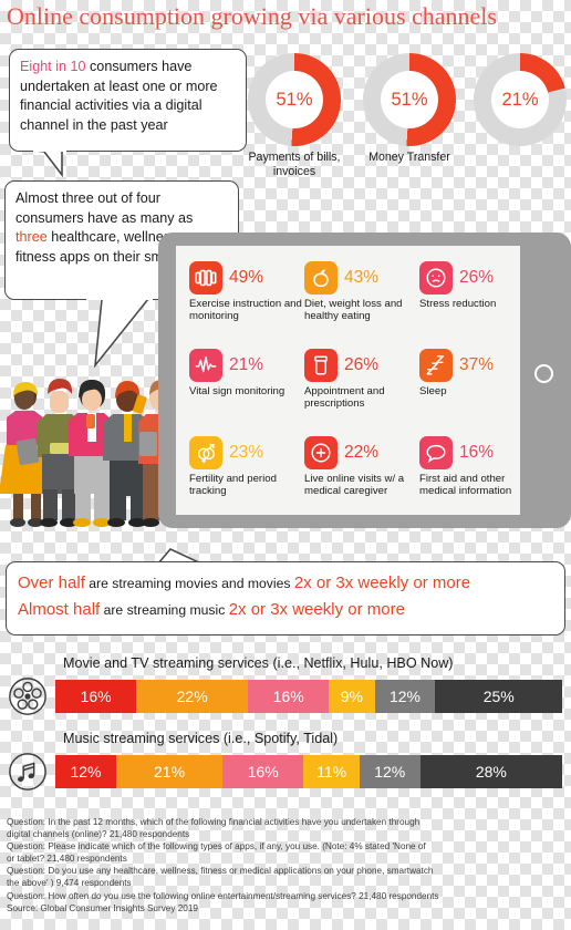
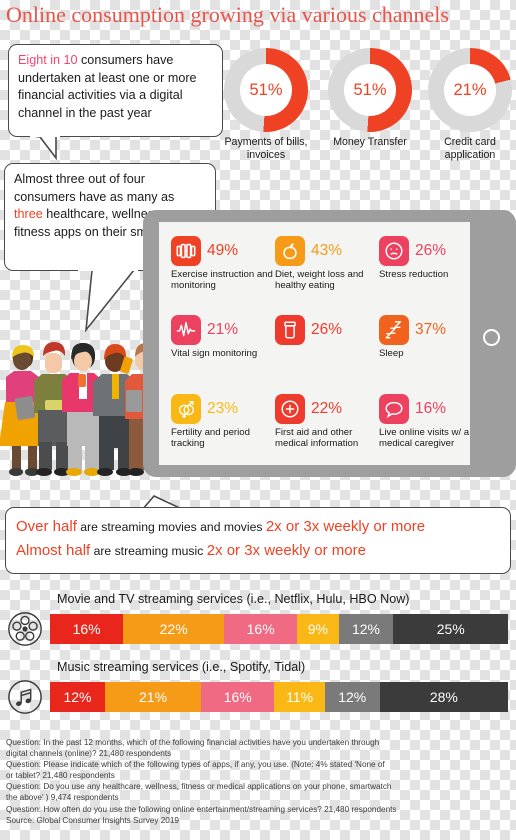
  Online consumption growing via various channels
  51%
  Payments of bills, invoices
  51%
  Money Transfer
  21%
+ Credit card application
  Eight in 10 consumers have undertaken at least one or more financial activities via a digital channel in the past year
  Almost three out of four consumers have as many as three healthcare, wellne fitness apps on their sm
  49%
  Exercise instruction and monitoring
  43%
  Diet, weight loss and healthy eating
  26%
  Stress reduction
  21%
  Vital sign monitoring
  26%
- Appointment and prescriptions
  37%
  Sleep
  23%
  Fertility and period tracking
  22%
- Live online visits w/ a medical caregiver
+ First aid and other medical information
  16%
- First aid and other medical information
+ Live online visits w/ a medical caregiver
  Over half are streaming movies and movies 2x or 3x weekly or more
  Almost half are streaming music 2x or 3x weekly or more
  Movie and TV streaming services (i.e., Netflix, Hulu, HBO Now)
  16%
  22%
  16%
  9%
  12%
  25%
  Music streaming services (i.e., Spotify, Tidal)
  12%
  21%
  16%
  11%
  12%
  28%
  Question: In the past 12 months, which of the following financial activities have you undertaken through
  digital channels (online)? 21,480 respondents
  Question: Please indicate which of the following types of apps, if any, you use. (Note: 4% stated 'None of
  or tablet? 21,480 respondents
  Question: Do you use any healthcare, wellness, fitness or medical applications on your phone, smartwatch
  the above' ) 9,474 respondents
  Question: How often do you use the following online entertainment/streaming services? 21,480 respondents
  Source: Global Consumer Insights Survey 2019
